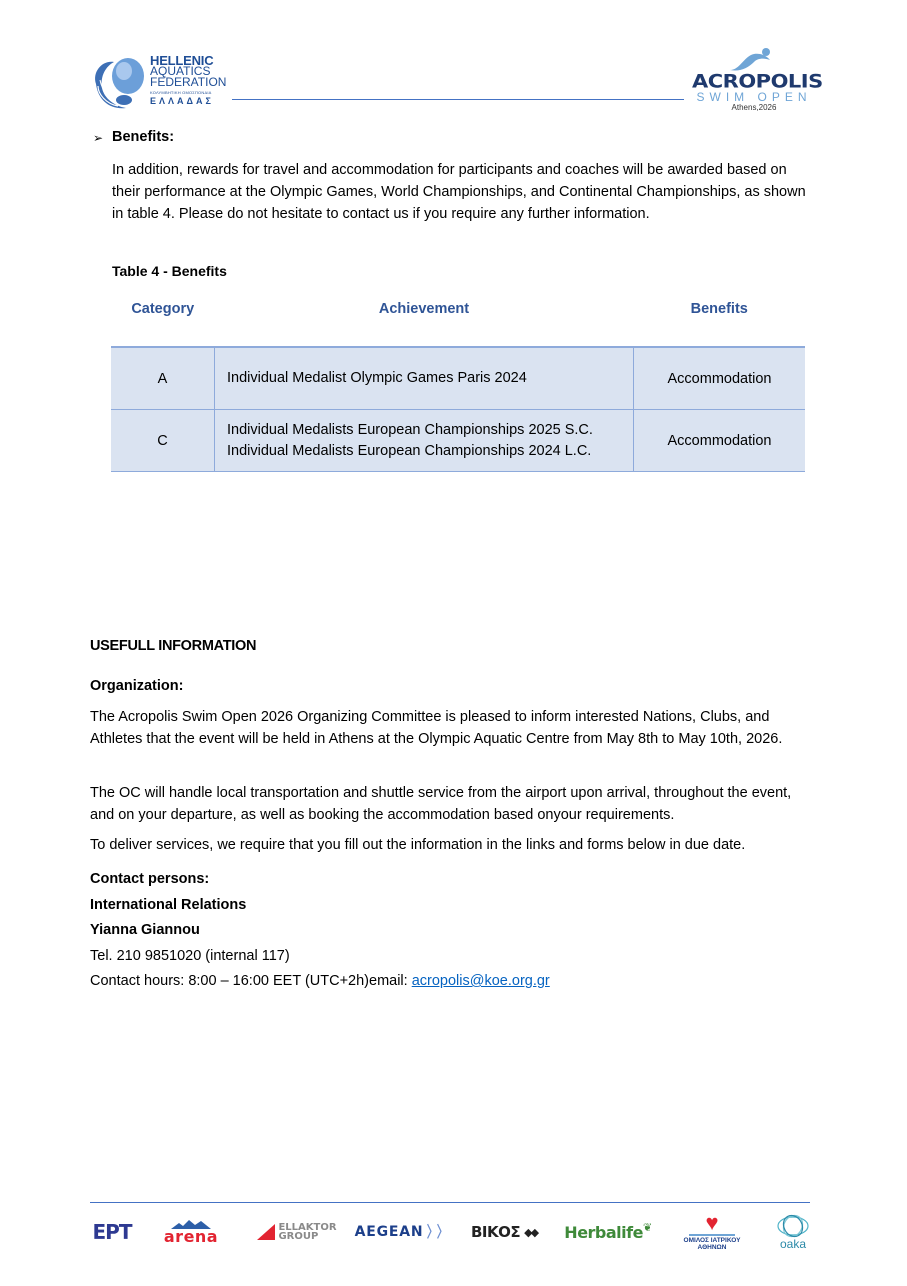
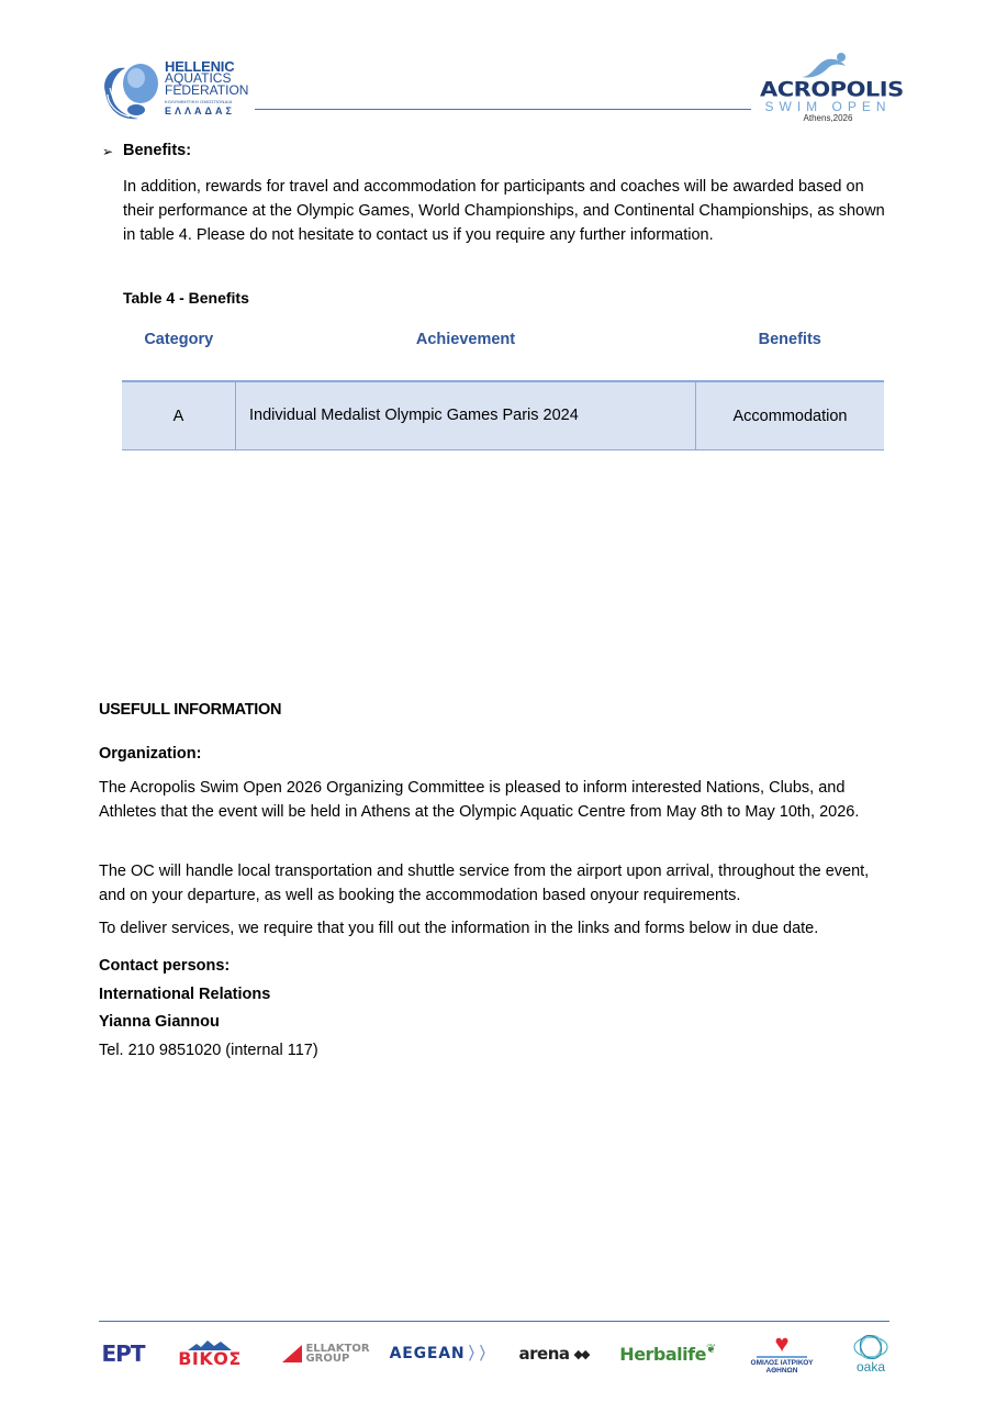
  HELLENIC
  AQUATICS
  FEDERATION
  ΕΛΛΑΔΑΣ
  ACROPOLIS
  SWIM OPEN
  Athens,2026
  ➢
  Benefits:
  In addition, rewards for travel and accommodation for participants and coaches will be awarded based on their performance at the Olympic Games, World Championships, and Continental Championships, as shown in table 4. Please do not hesitate to contact us if you require any further information.
  Table 4 - Benefits
  Category	Achievement	Benefits
  A	Individual Medalist Olympic Games Paris 2024	Accommodation
- C	Individual Medalists European Championships 2025 S.C. Individual Medalists European Championships 2024 L.C.	Accommodation
  USEFULL INFORMATION
  Organization:
  The Acropolis Swim Open 2026 Organizing Committee is pleased to inform interested Nations, Clubs, and Athletes that the event will be held in Athens at the Olympic Aquatic Centre from May 8th to May 10th, 2026.
  The OC will handle local transportation and shuttle service from the airport upon arrival, throughout the event, and on your departure, as well as booking the accommodation based onyour requirements.
  To deliver services, we require that you fill out the information in the links and forms below in due date.
  Contact persons:
  International Relations
  Yianna Giannou
  Tel. 210 9851020 (internal 117)
- Contact hours: 8:00 – 16:00 EET (UTC+2h)email: acropolis@koe.org.gr
  ΕΡΤ
- arena
+ ΒΙΚΟΣ
  ELLAKTOR
  GROUP
  AEGEAN
  〉〉
- ΒΙΚΟΣ
+ arena
  ◆◆
  Herbalife
  ❦
  ♥
  oaka
